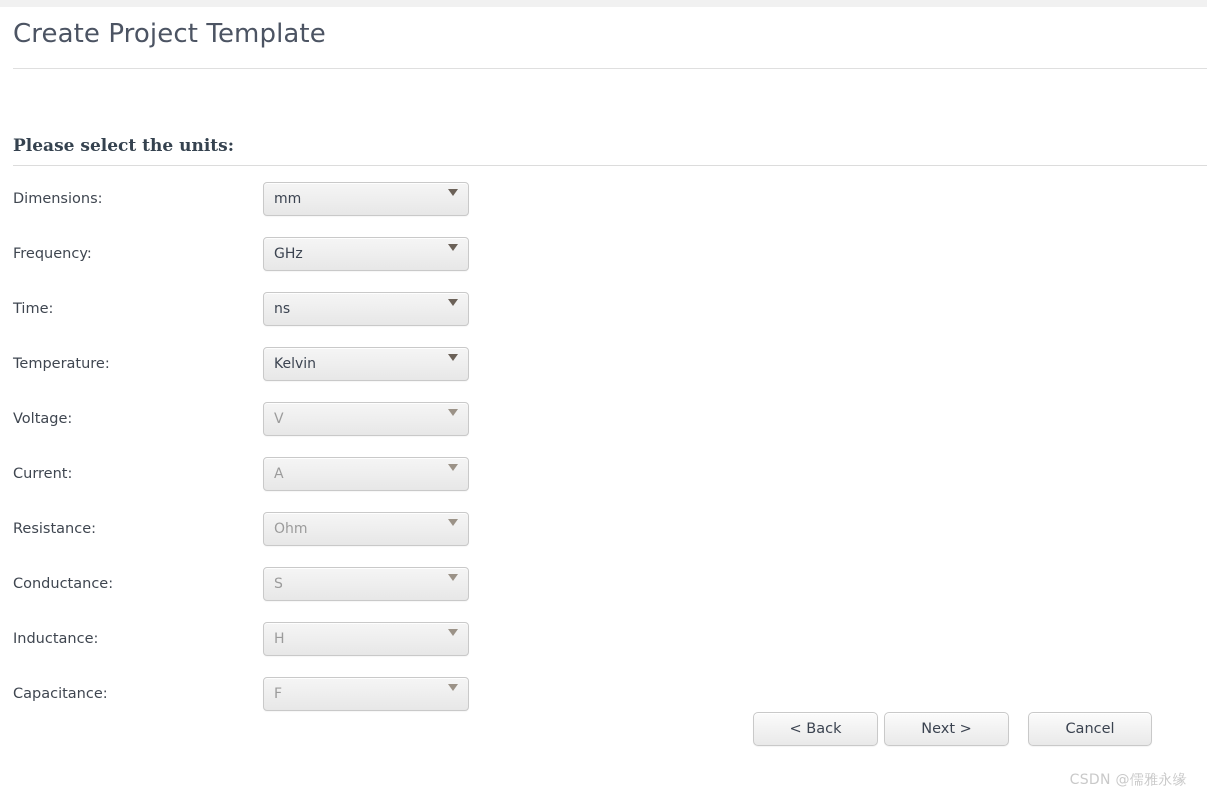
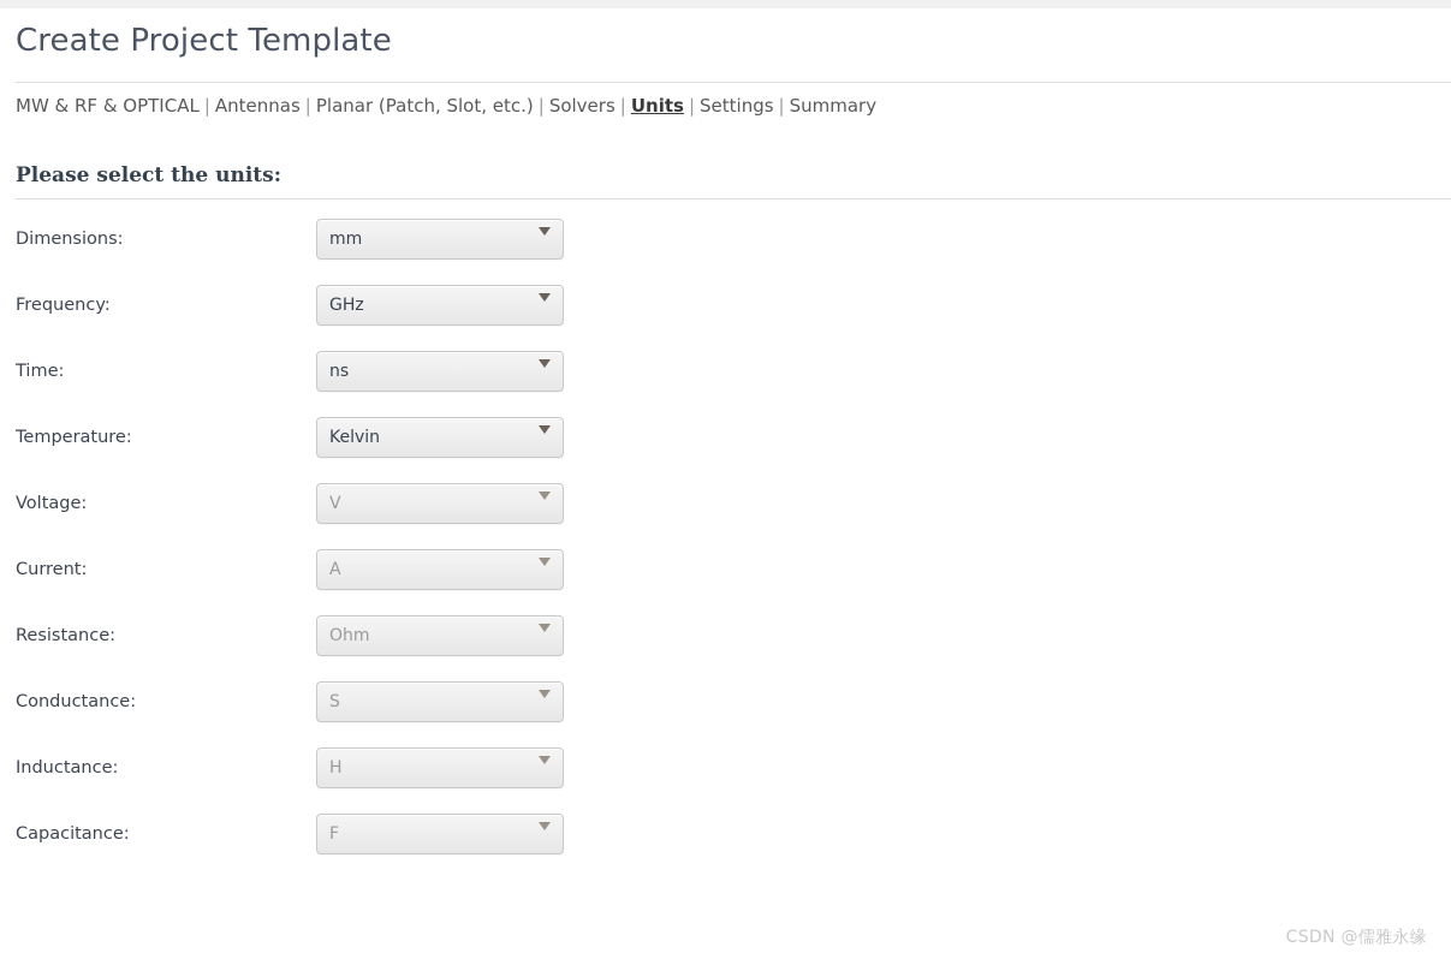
  Create Project Template
+ MW & RF & OPTICAL | Antennas | Planar (Patch, Slot, etc.) | Solvers | Units | Settings | Summary
  Please select the units:
  Dimensions:
  mm
  Frequency:
  GHz
  Time:
  ns
  Temperature:
  Kelvin
  Voltage:
  V
  Current:
  A
  Resistance:
  Ohm
  Conductance:
  S
  Inductance:
  H
  Capacitance:
  F
- < Back
- Next >
- Cancel
  CSDN @儒雅永缘
